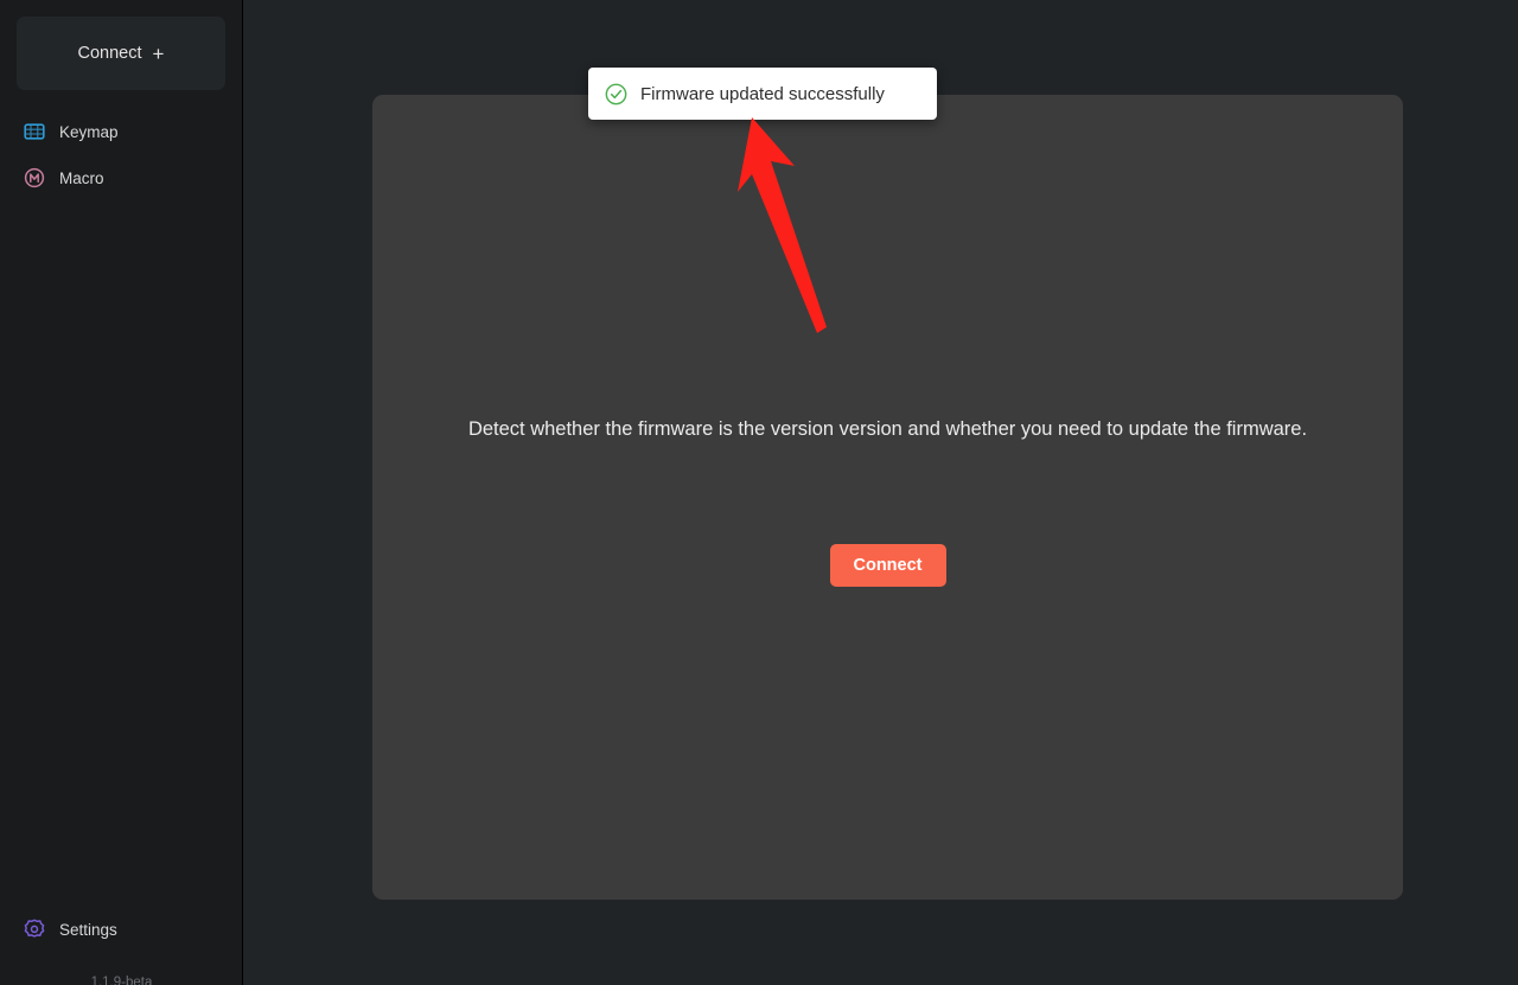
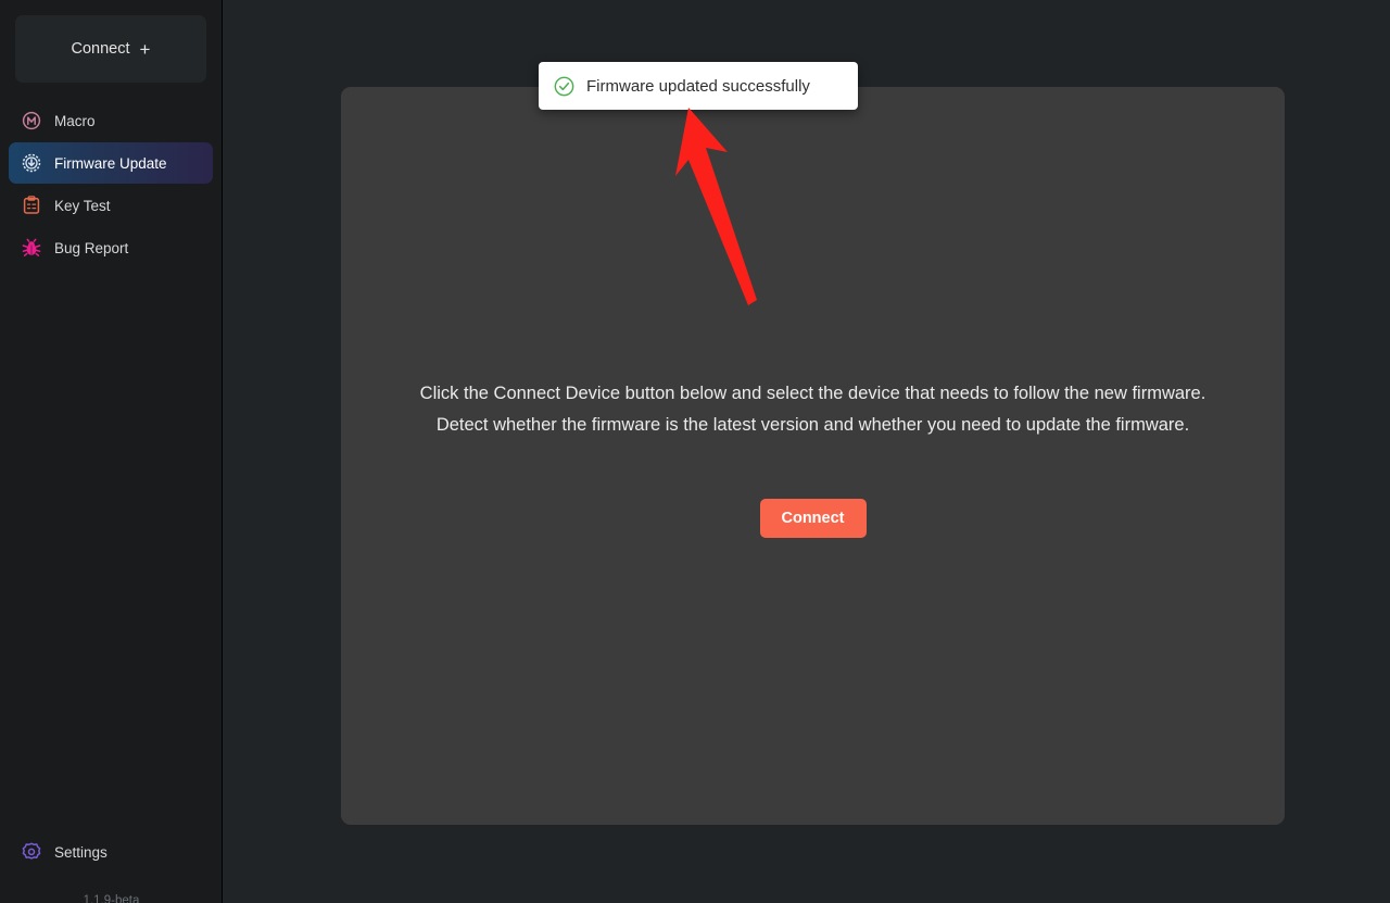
  Connect
  +
- Keymap
  Macro
+ Firmware Update
+ Key Test
+ Bug Report
  Settings
  1.1.9-beta
+ Click the Connect Device button below and select the device that needs to follow the new firmware.
- Detect whether the firmware is the version version and whether you need to update the firmware.
+ Detect whether the firmware is the latest version and whether you need to update the firmware.
  Connect
  Firmware updated successfully
